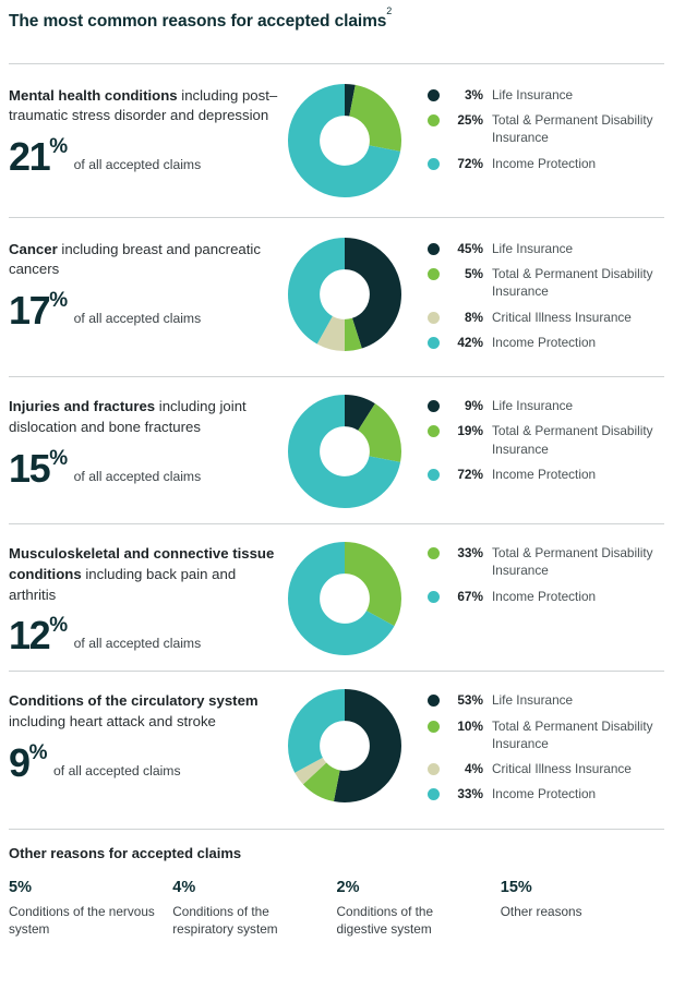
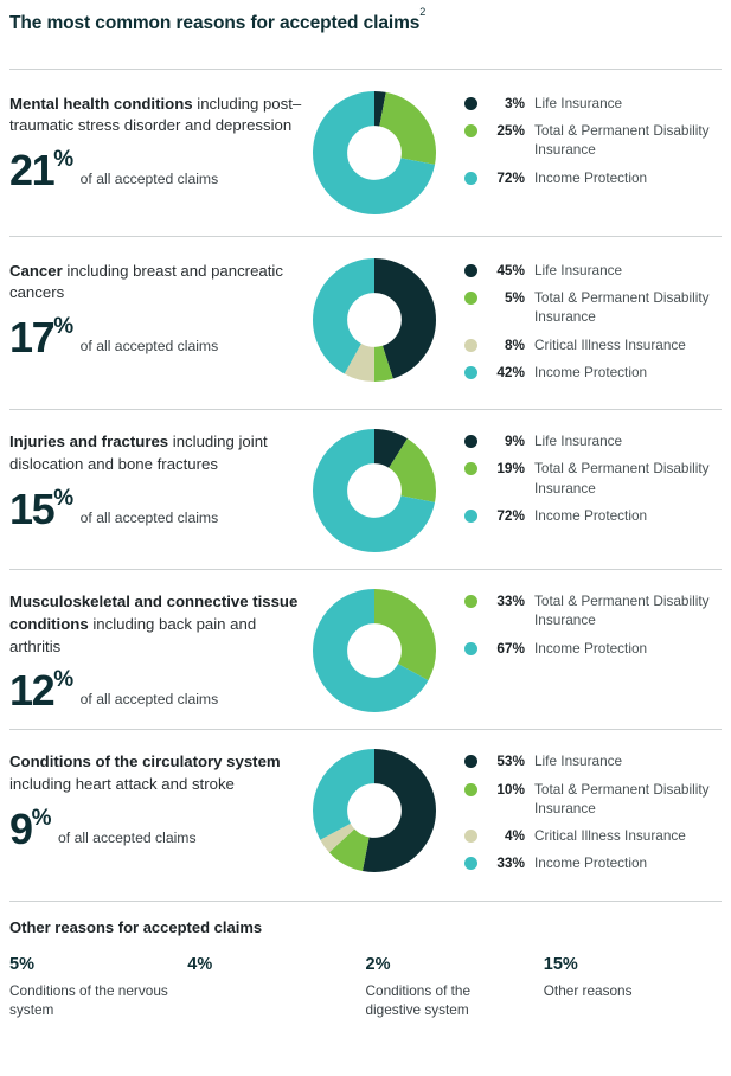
  The most common reasons for accepted claims2
  Mental health conditions including post–traumatic stress disorder and depression
  21%
  of all accepted claims
  3%
  Life Insurance
  25%
  Total & Permanent Disability Insurance
  72%
  Income Protection
  Cancer including breast and pancreatic cancers
  17%
  of all accepted claims
  45%
  Life Insurance
  5%
  Total & Permanent Disability Insurance
  8%
  Critical Illness Insurance
  42%
  Income Protection
  Injuries and fractures including joint dislocation and bone fractures
  15%
  of all accepted claims
  9%
  Life Insurance
  19%
  Total & Permanent Disability Insurance
  72%
  Income Protection
  Musculoskeletal and connective tissue conditions including back pain and arthritis
  12%
  of all accepted claims
  33%
  Total & Permanent Disability Insurance
  67%
  Income Protection
  Conditions of the circulatory system including heart attack and stroke
  9%
  of all accepted claims
  53%
  Life Insurance
  10%
  Total & Permanent Disability Insurance
  4%
  Critical Illness Insurance
  33%
  Income Protection
  Other reasons for accepted claims
  5%
  Conditions of the nervous system
  4%
- Conditions of the respiratory system
  2%
  Conditions of the digestive system
  15%
  Other reasons
